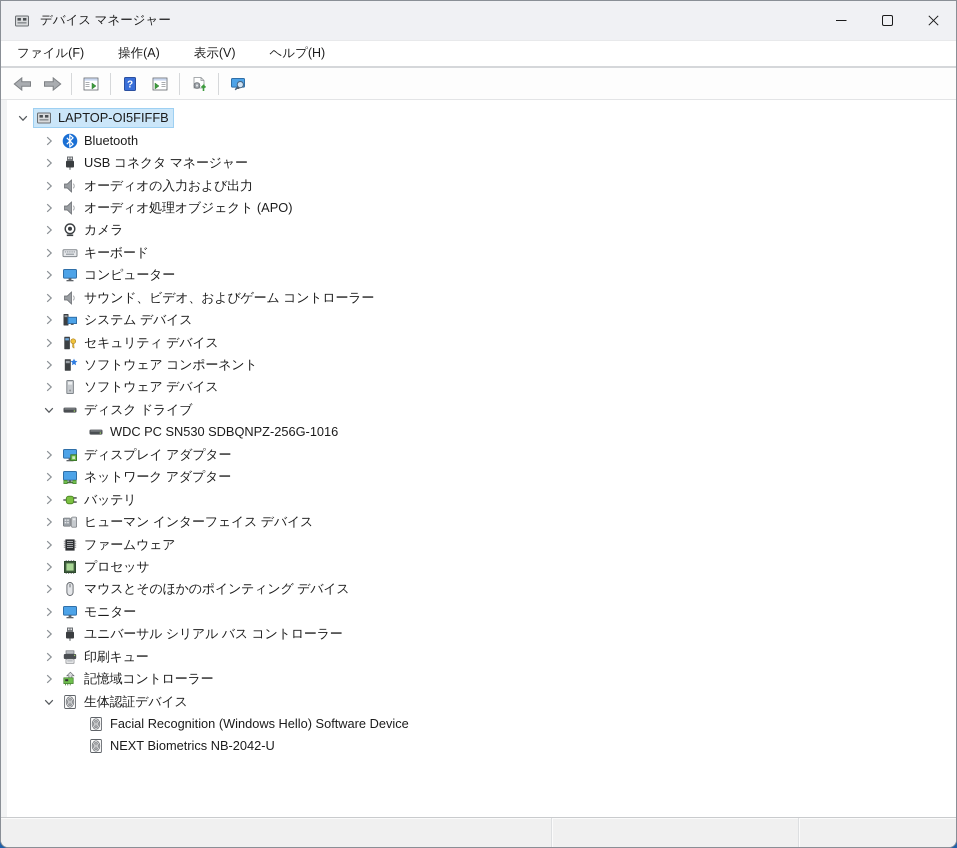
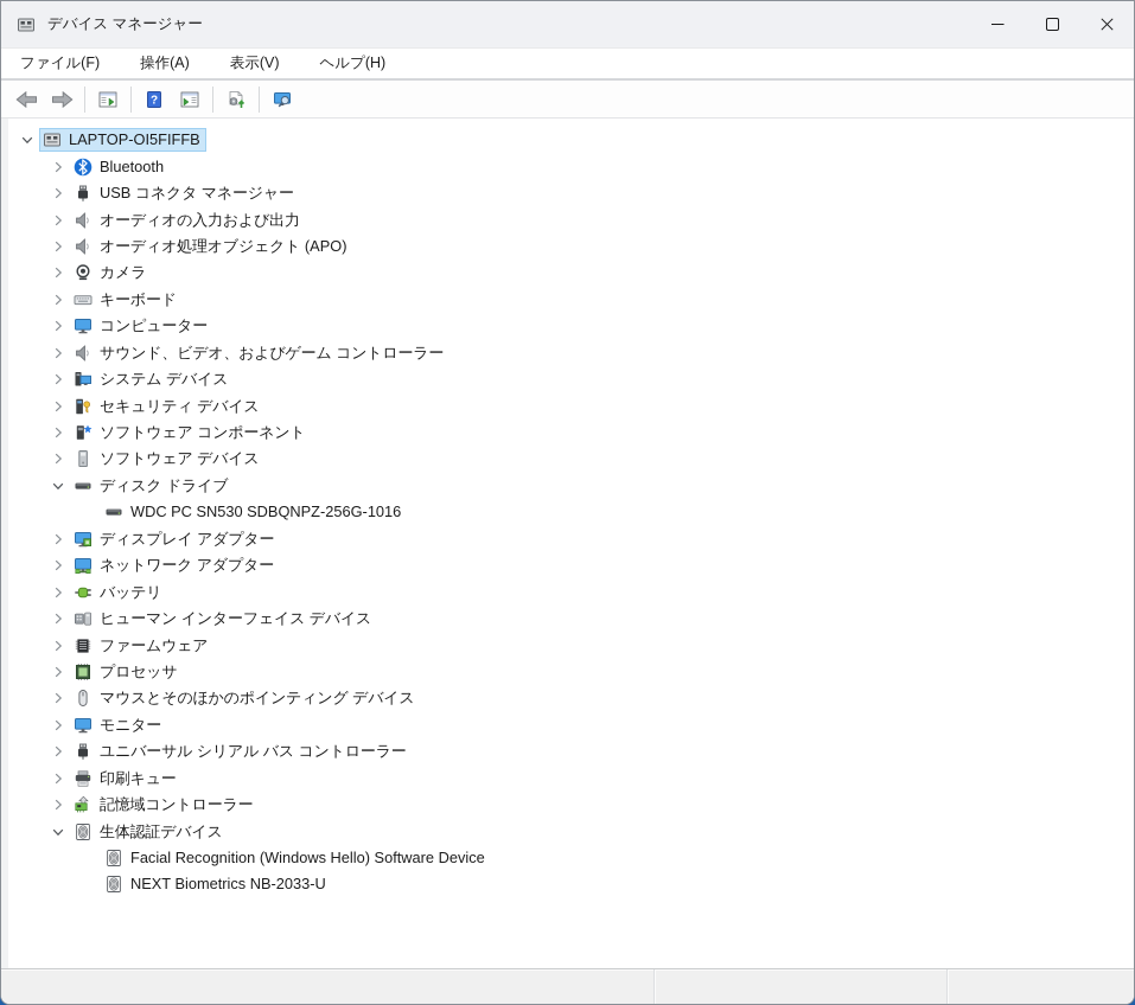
  デバイス マネージャー
  ファイル(F)
  操作(A)
  表示(V)
  ヘルプ(H)
  ?
  LAPTOP-OI5FIFFB
  Bluetooth
  USB コネクタ マネージャー
  オーディオの入力および出力
  オーディオ処理オブジェクト (APO)
  カメラ
  キーボード
  コンピューター
  サウンド、ビデオ、およびゲーム コントローラー
  システム デバイス
  セキュリティ デバイス
  ソフトウェア コンポーネント
  ソフトウェア デバイス
  ディスク ドライブ
  WDC PC SN530 SDBQNPZ-256G-1016
  ディスプレイ アダプター
  ネットワーク アダプター
  バッテリ
  ヒューマン インターフェイス デバイス
  ファームウェア
  プロセッサ
  マウスとそのほかのポインティング デバイス
  モニター
  ユニバーサル シリアル バス コントローラー
  印刷キュー
  記憶域コントローラー
  生体認証デバイス
  Facial Recognition (Windows Hello) Software Device
- NEXT Biometrics NB-2042-U
+ NEXT Biometrics NB-2033-U
